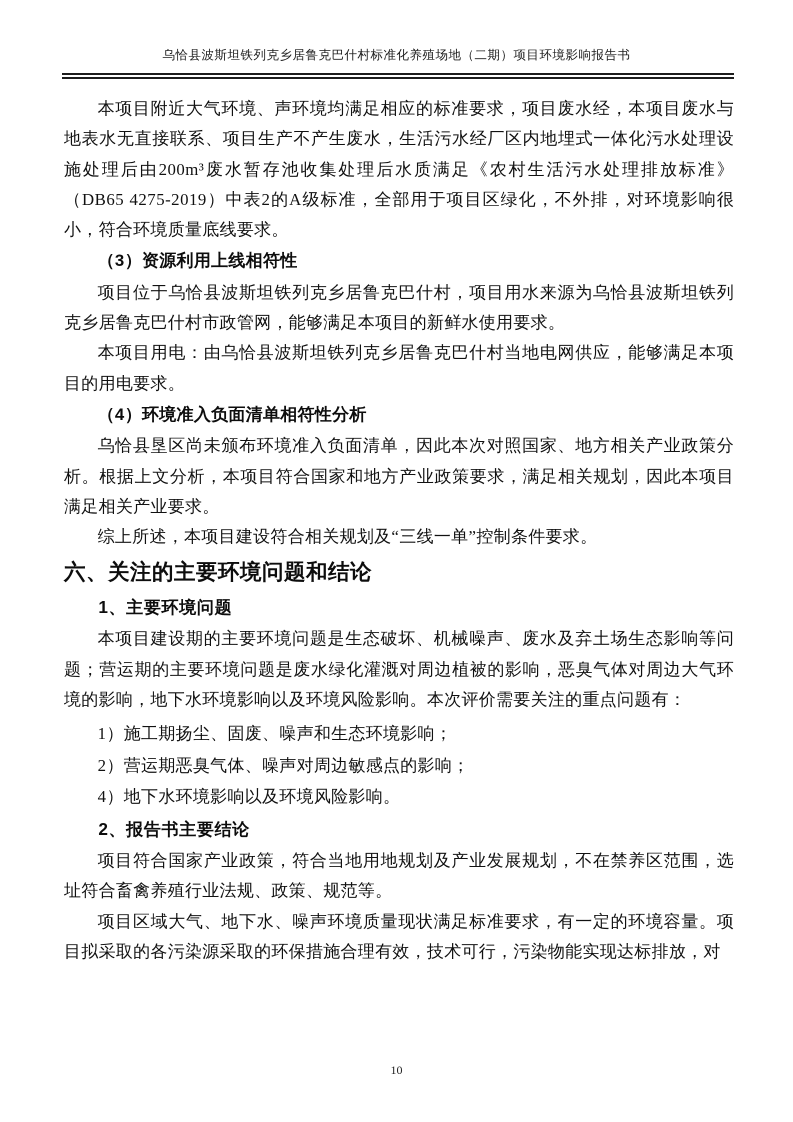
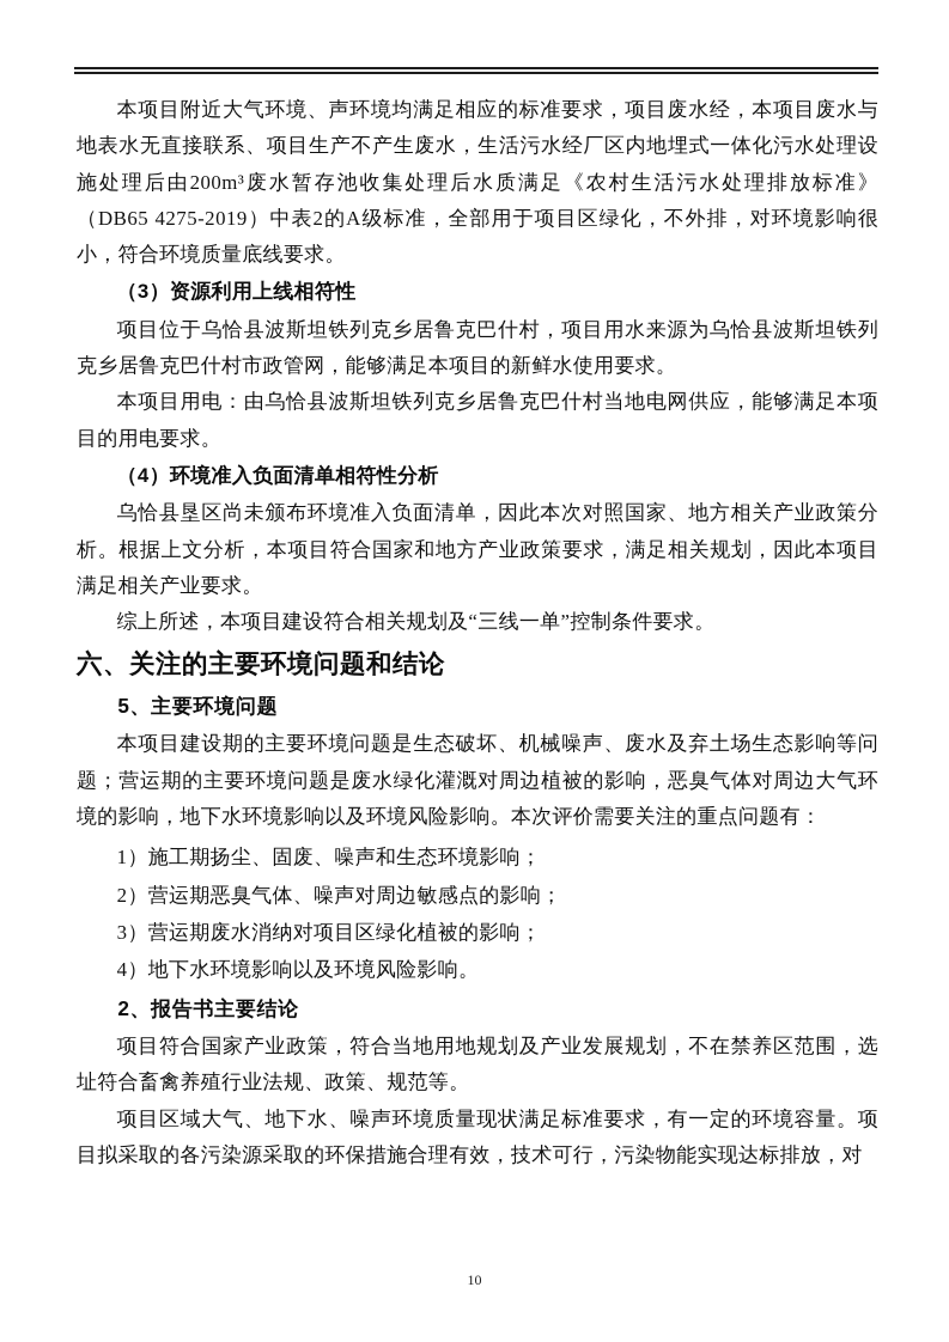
- 乌恰县波斯坦铁列克乡居鲁克巴什村标准化养殖场地（二期）项目环境影响报告书
  本项目附近大气环境、声环境均满足相应的标准要求，项目废水经，本项目废水与地表水无直接联系、项目生产不产生废水，生活污水经厂区内地埋式一体化污水处理设施处理后由200m³废水暂存池收集处理后水质满足《农村生活污水处理排放标准》（DB65 4275-2019）中表2的A级标准，全部用于项目区绿化，不外排，对环境影响很小，符合环境质量底线要求。
  （3）资源利用上线相符性
  项目位于乌恰县波斯坦铁列克乡居鲁克巴什村，项目用水来源为乌恰县波斯坦铁列克乡居鲁克巴什村市政管网，能够满足本项目的新鲜水使用要求。
  本项目用电：由乌恰县波斯坦铁列克乡居鲁克巴什村当地电网供应，能够满足本项目的用电要求。
  （4）环境准入负面清单相符性分析
  乌恰县垦区尚未颁布环境准入负面清单，因此本次对照国家、地方相关产业政策分析。根据上文分析，本项目符合国家和地方产业政策要求，满足相关规划，因此本项目满足相关产业要求。
  综上所述，本项目建设符合相关规划及“三线一单”控制条件要求。
  六、关注的主要环境问题和结论
- 1、主要环境问题
+ 5、主要环境问题
  本项目建设期的主要环境问题是生态破坏、机械噪声、废水及弃土场生态影响等问题；营运期的主要环境问题是废水绿化灌溉对周边植被的影响，恶臭气体对周边大气环境的影响，地下水环境影响以及环境风险影响。本次评价需要关注的重点问题有：
  1）施工期扬尘、固废、噪声和生态环境影响；
  2）营运期恶臭气体、噪声对周边敏感点的影响；
+ 3）营运期废水消纳对项目区绿化植被的影响；
  4）地下水环境影响以及环境风险影响。
  2、报告书主要结论
  项目符合国家产业政策，符合当地用地规划及产业发展规划，不在禁养区范围，选址符合畜禽养殖行业法规、政策、规范等。
  项目区域大气、地下水、噪声环境质量现状满足标准要求，有一定的环境容量。项目拟采取的各污染源采取的环保措施合理有效，技术可行，污染物能实现达标排放，对
  10
